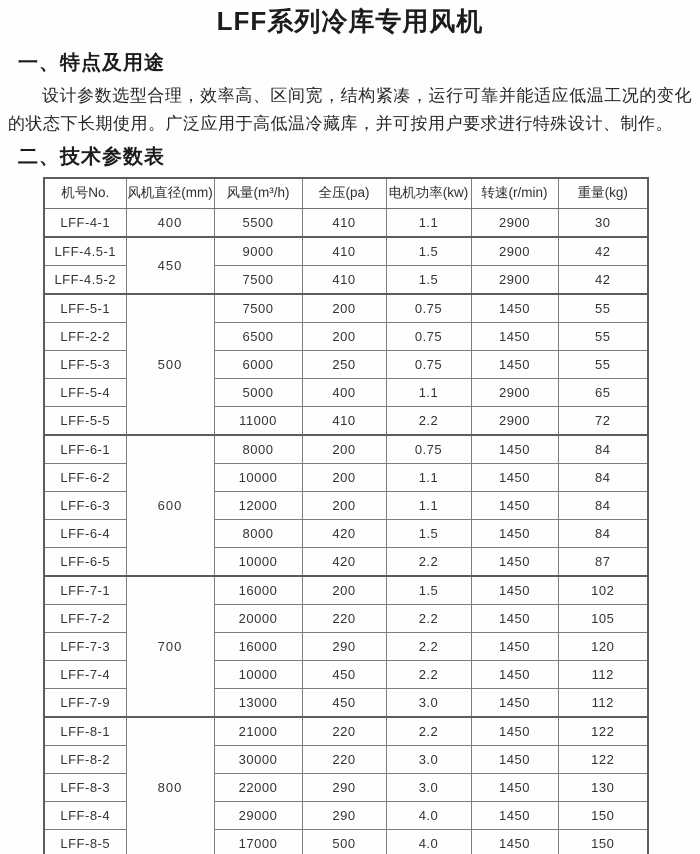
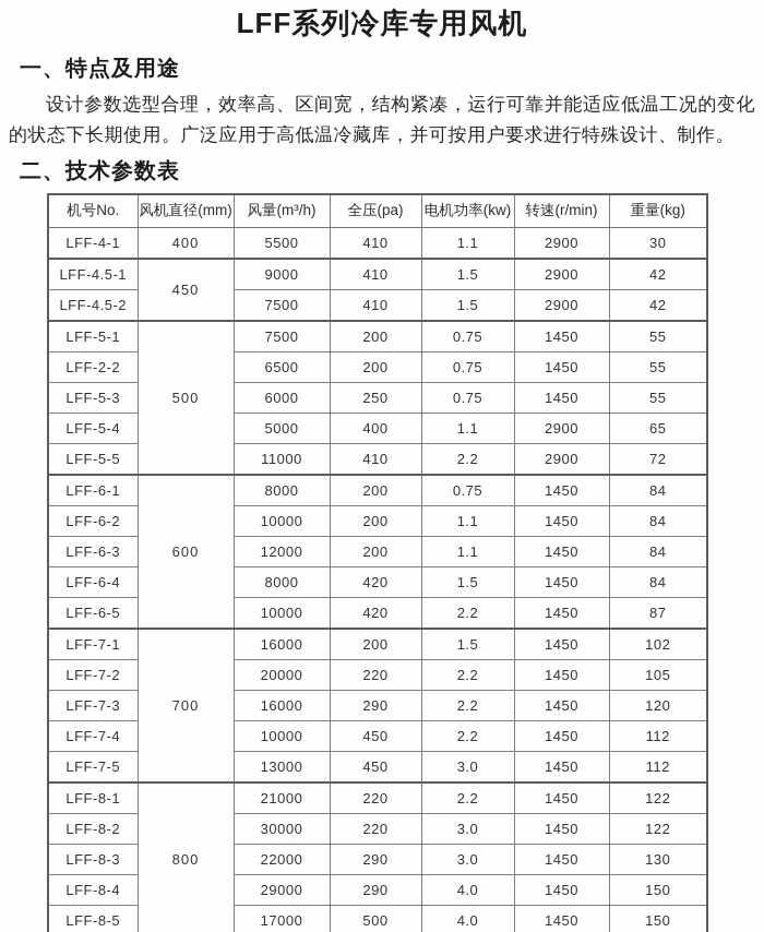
  LFF系列冷库专用风机
  一、特点及用途
  设计参数选型合理，效率高、区间宽，结构紧凑，运行可靠并能适应低温工况的变化的状态下长期使用。广泛应用于高低温冷藏库，并可按用户要求进行特殊设计、制作。
  二、技术参数表
  机号No.	风机直径(mm)	风量(m³/h)	全压(pa)	电机功率(kw)	转速(r/min)	重量(kg)
  LFF-4-1	400	5500	410	1.1	2900	30
  LFF-4.5-1	450	9000	410	1.5	2900	42
  LFF-4.5-2	7500	410	1.5	2900	42
  LFF-5-1	500	7500	200	0.75	1450	55
  LFF-2-2	6500	200	0.75	1450	55
  LFF-5-3	6000	250	0.75	1450	55
  LFF-5-4	5000	400	1.1	2900	65
  LFF-5-5	11000	410	2.2	2900	72
  LFF-6-1	600	8000	200	0.75	1450	84
  LFF-6-2	10000	200	1.1	1450	84
  LFF-6-3	12000	200	1.1	1450	84
  LFF-6-4	8000	420	1.5	1450	84
  LFF-6-5	10000	420	2.2	1450	87
  LFF-7-1	700	16000	200	1.5	1450	102
  LFF-7-2	20000	220	2.2	1450	105
  LFF-7-3	16000	290	2.2	1450	120
  LFF-7-4	10000	450	2.2	1450	112
- LFF-7-9	13000	450	3.0	1450	112
+ LFF-7-5	13000	450	3.0	1450	112
  LFF-8-1	800	21000	220	2.2	1450	122
  LFF-8-2	30000	220	3.0	1450	122
  LFF-8-3	22000	290	3.0	1450	130
  LFF-8-4	29000	290	4.0	1450	150
  LFF-8-5	17000	500	4.0	1450	150
